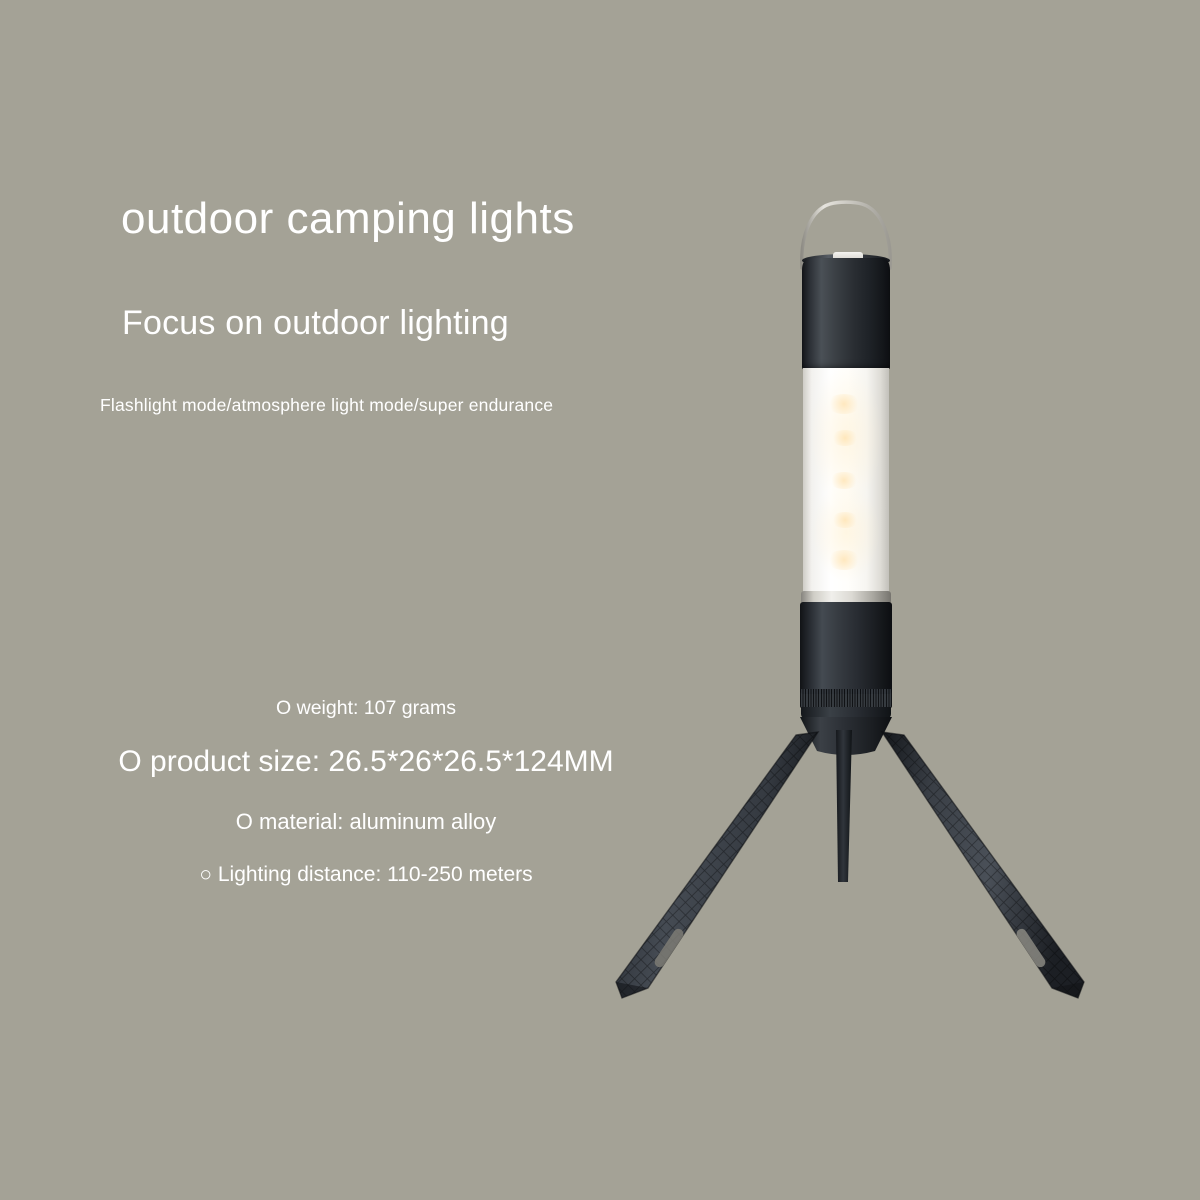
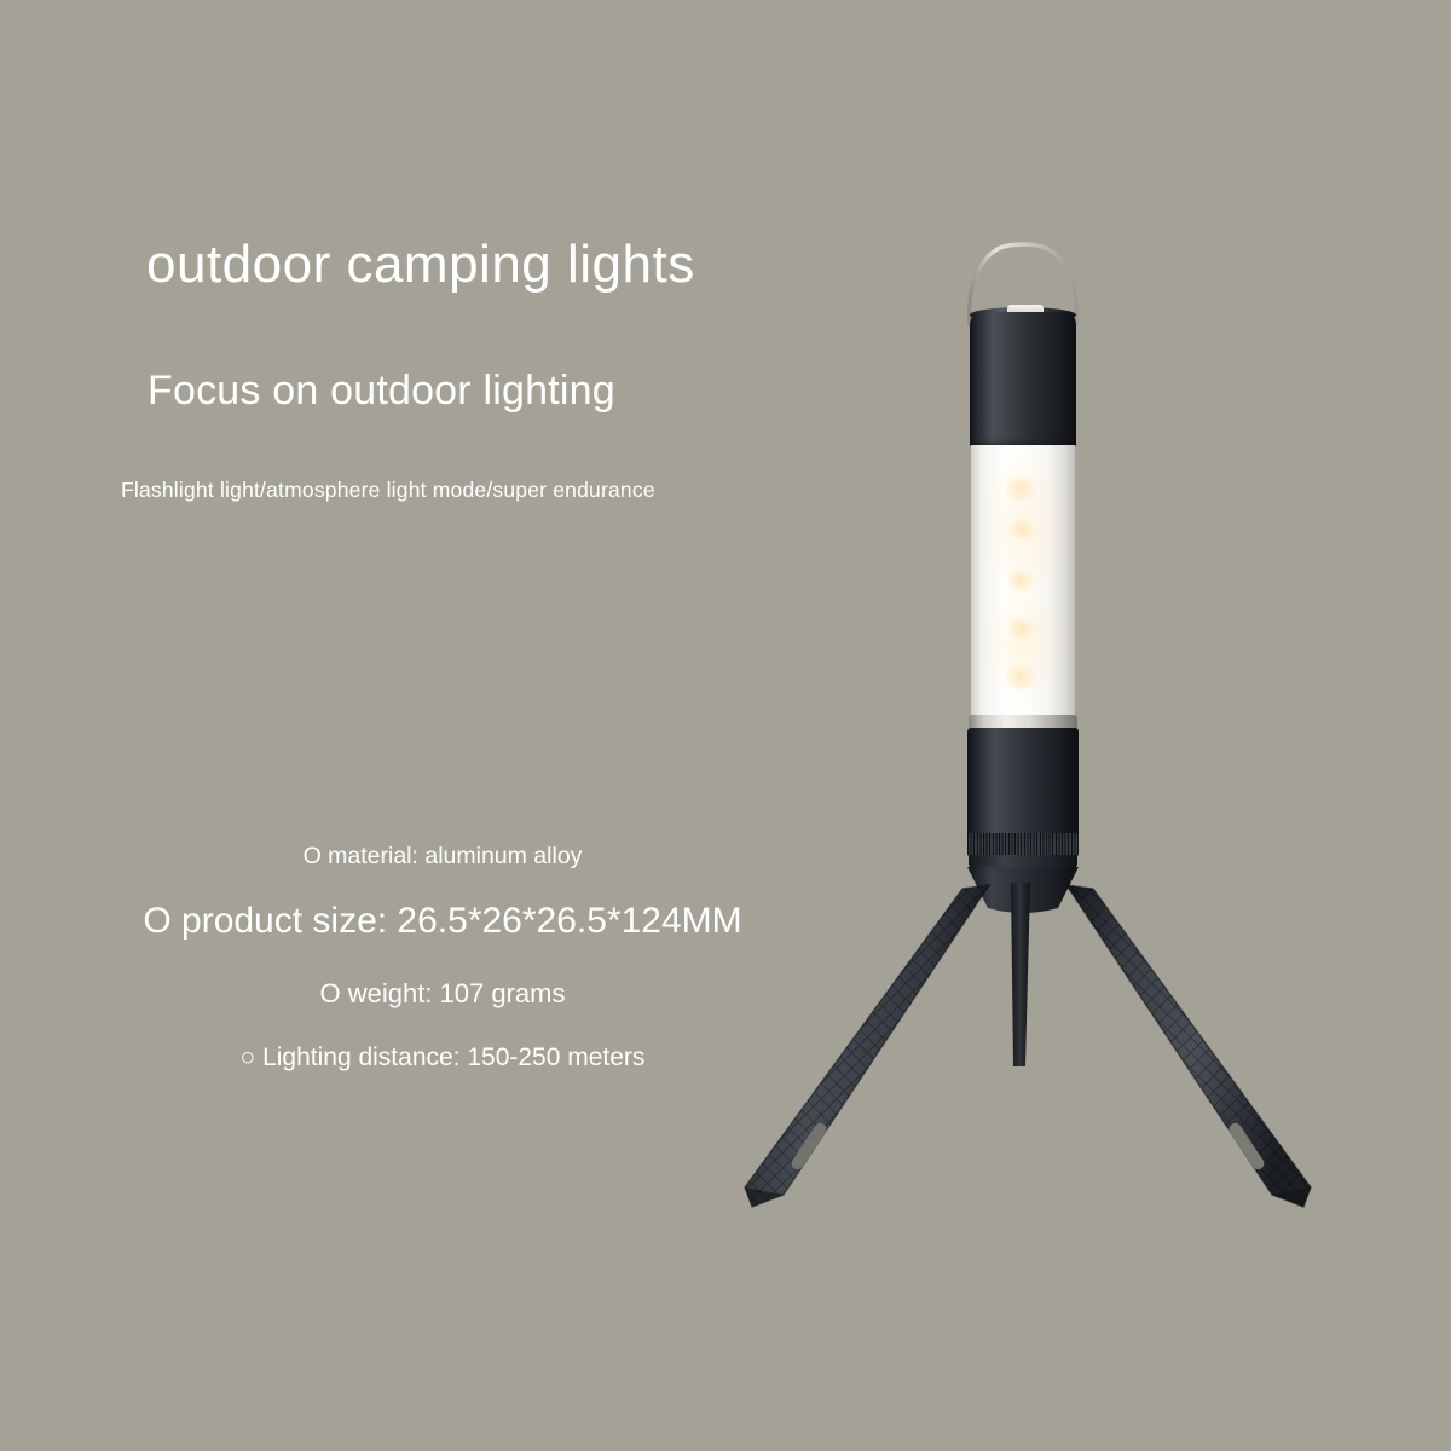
  outdoor camping lights
  Focus on outdoor lighting
- Flashlight mode/atmosphere light mode/super endurance
+ Flashlight light/atmosphere light mode/super endurance
- O weight: 107 grams
+ O material: aluminum alloy
  O product size: 26.5*26*26.5*124MM
- O material: aluminum alloy
+ O weight: 107 grams
- ○ Lighting distance: 110-250 meters
+ ○ Lighting distance: 150-250 meters
